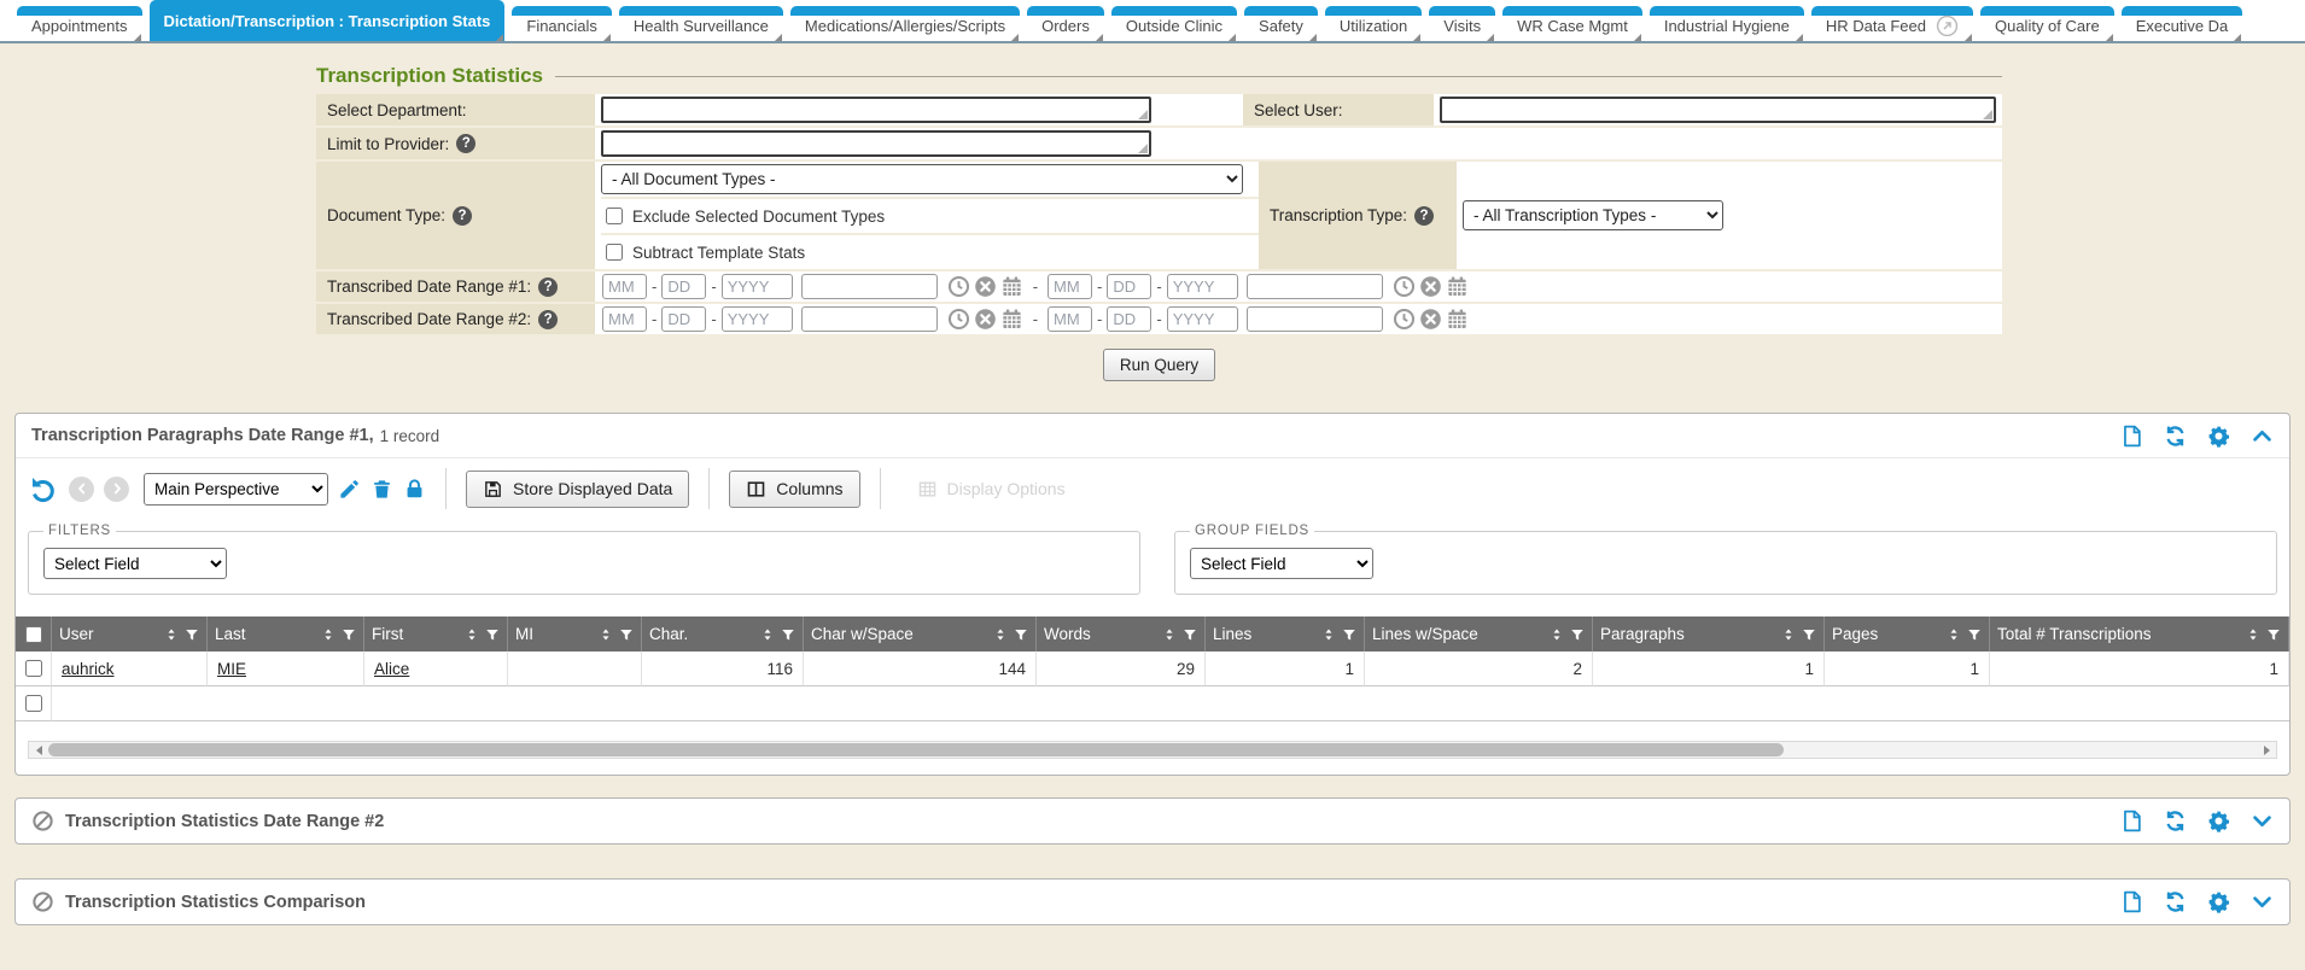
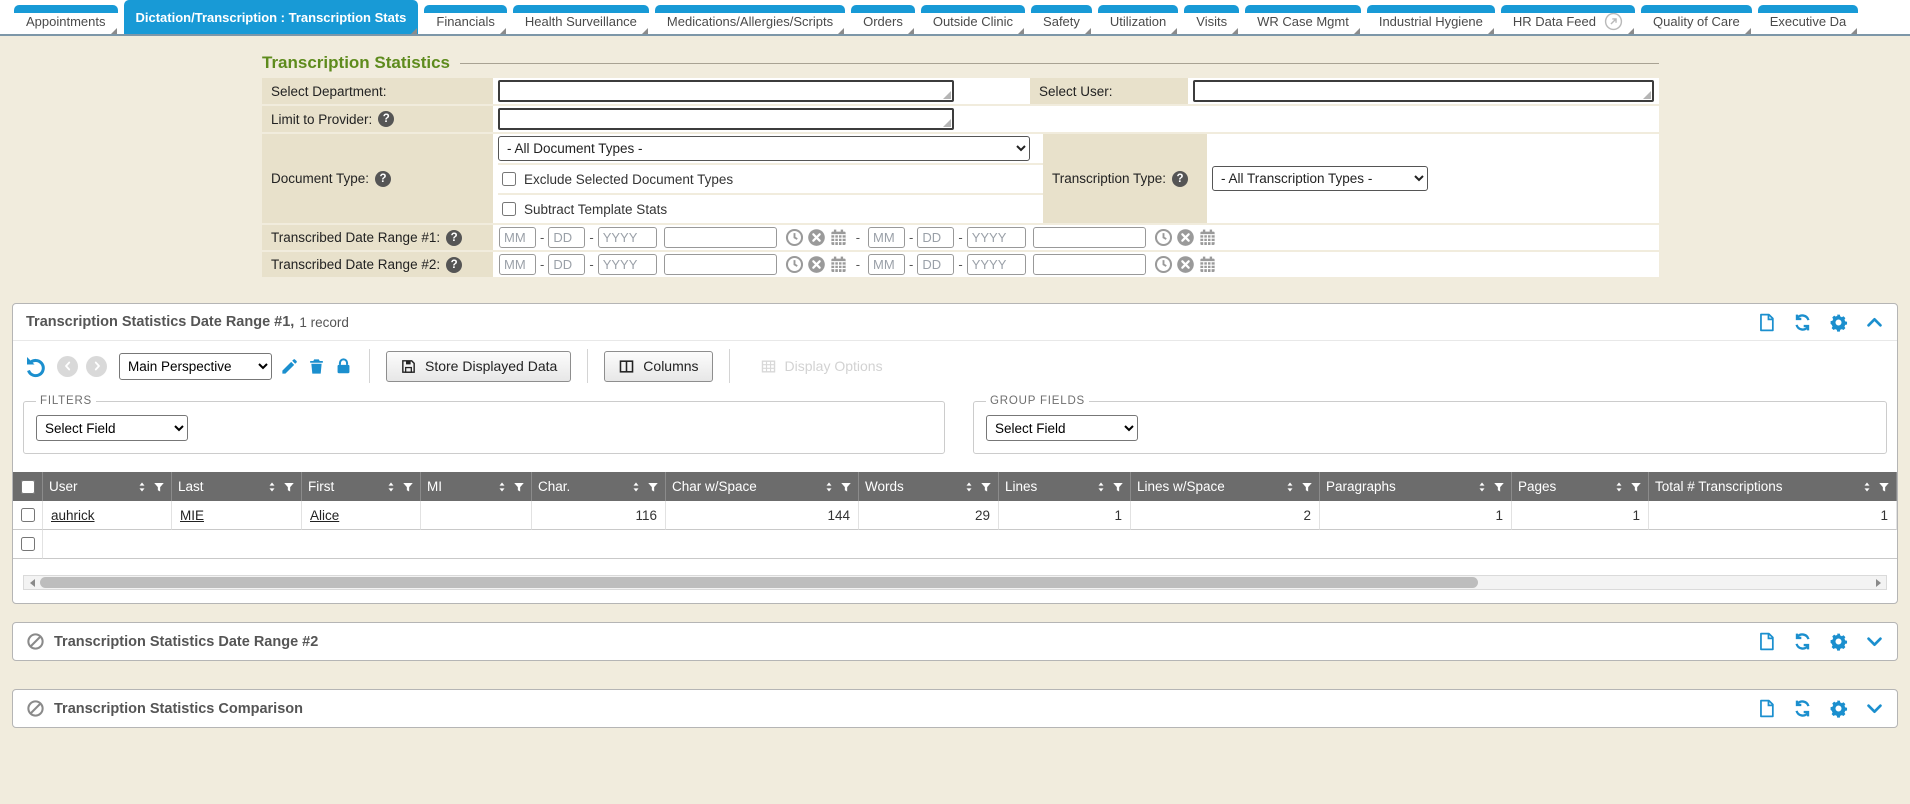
  Appointments
  Dictation/Transcription : Transcription Stats
  Financials
  Health Surveillance
  Medications/Allergies/Scripts
  Orders
  Outside Clinic
  Safety
  Utilization
  Visits
  WR Case Mgmt
  Industrial Hygiene
  HR Data Feed
  Quality of Care
  Executive Da
  Transcription Statistics
  Select Department:
  Select User:
  Limit to Provider:
  ?
  Document Type:
  ?
  - All Document Types -
  Exclude Selected Document Types
  Subtract Template Stats
  Transcription Type:
  ?
  - All Transcription Types -
  Transcribed Date Range #1:
  ?
  MM
  -
  DD
  -
  YYYY
  -
  MM
  -
  DD
  -
  YYYY
  Transcribed Date Range #2:
  ?
  MM
  -
  DD
  -
  YYYY
  -
  MM
  -
  DD
  -
  YYYY
- Run Query
- Transcription Paragraphs Date Range #1,
+ Transcription Statistics Date Range #1,
  1 record
  Main Perspective
  Store Displayed Data
  Columns
  Display Options
  FILTERS
  Select Field
  GROUP FIELDS
  Select Field
  User
  Last
  First
  MI
  Char.
  Char w/Space
  Words
  Lines
  Lines w/Space
  Paragraphs
  Pages
  Total # Transcriptions
  auhrick
  MIE
  Alice
  116
  144
  29
  1
  2
  1
  1
  1
  Transcription Statistics Date Range #2
  Transcription Statistics Comparison
